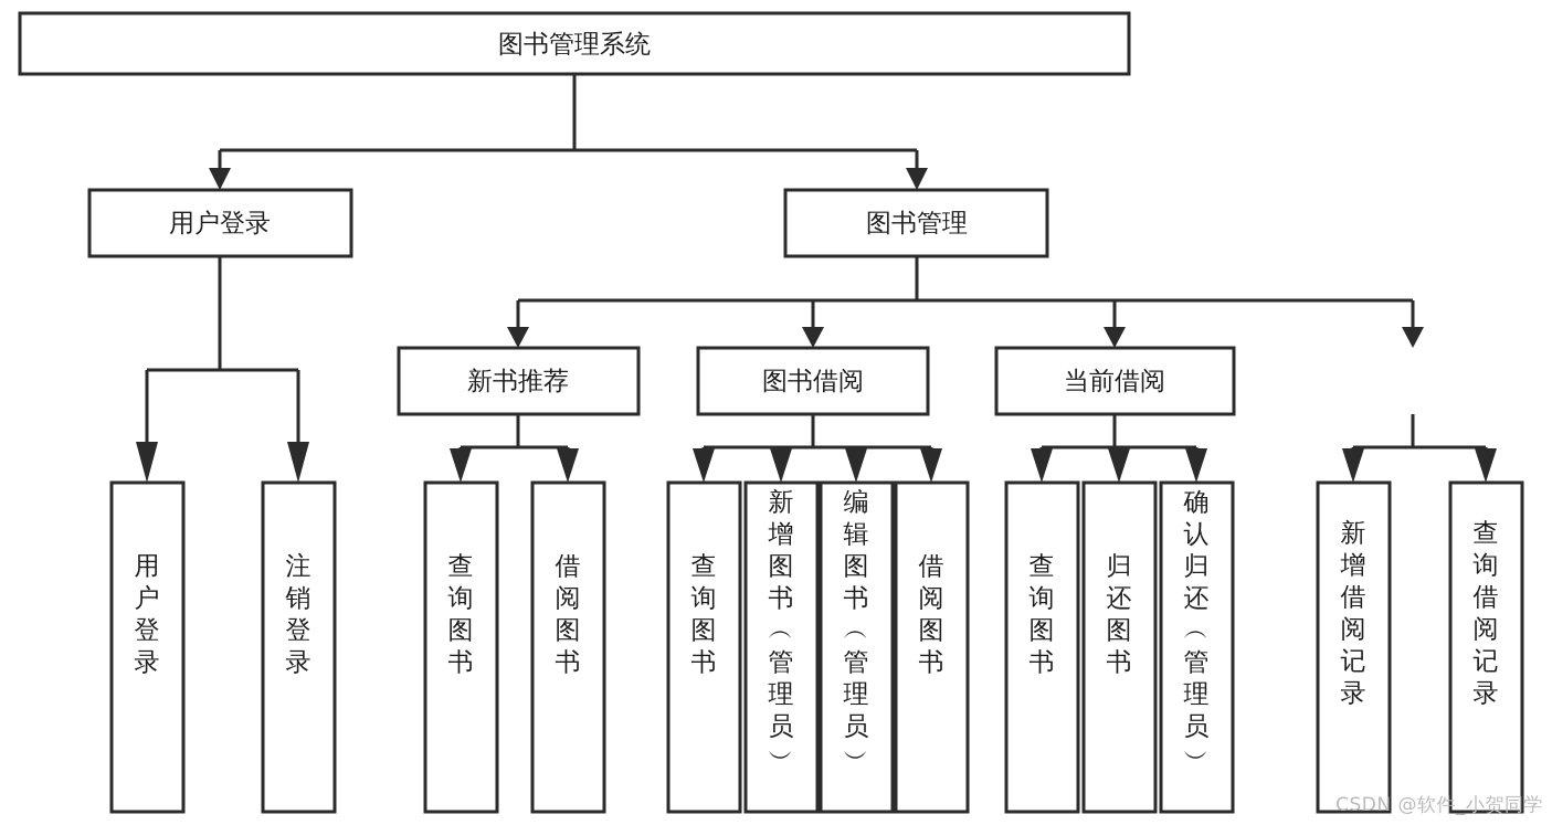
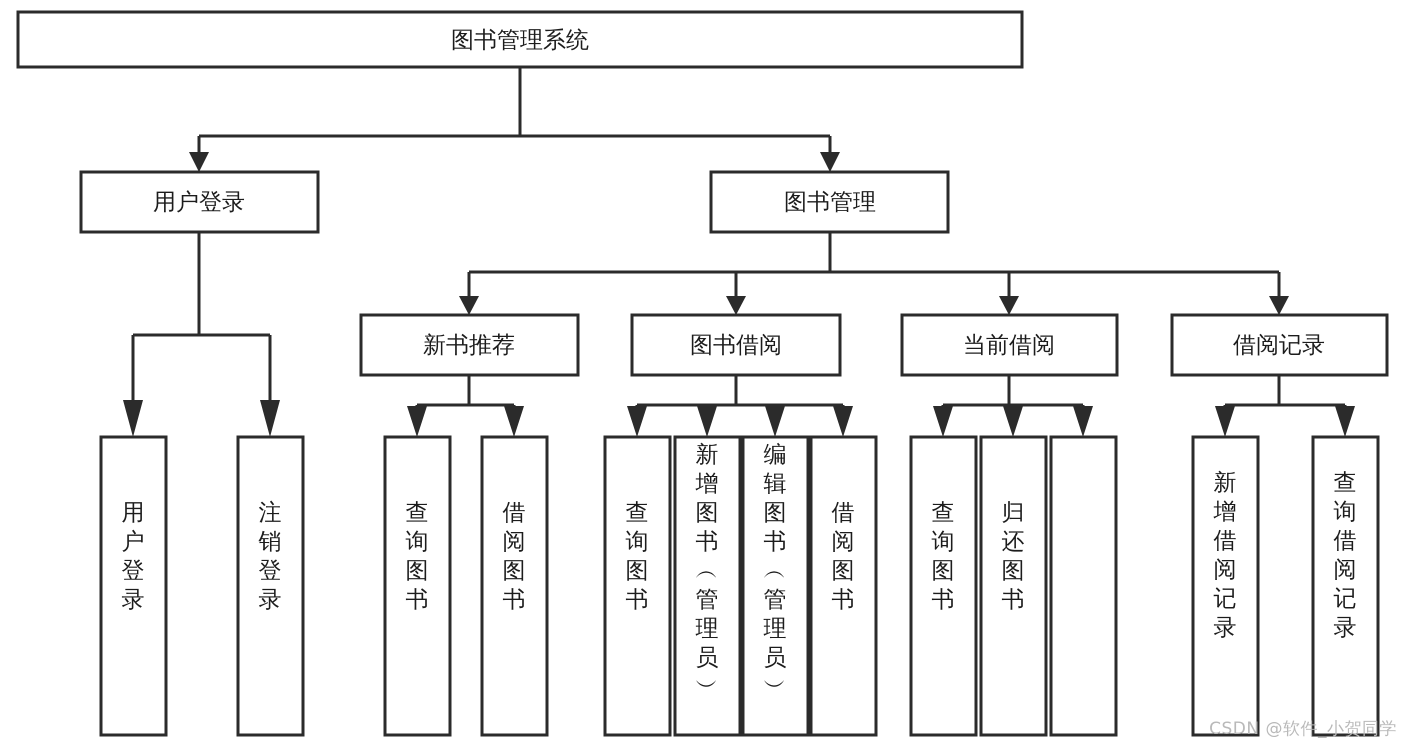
  图书管理系统
  用户登录
  图书管理
  新书推荐
  图书借阅
  当前借阅
+ 借阅记录
  用户登录
  注销登录
  查询图书
  借阅图书
  查询图书
  新增图书 ︵ 管理员 ︶
  编辑图书 ︵ 管理员 ︶
  借阅图书
  查询图书
  归还图书
- 确认归还 ︵ 管理员 ︶
  新增借阅记录
  查询借阅记录
  CSDN @软件_小贺同学
